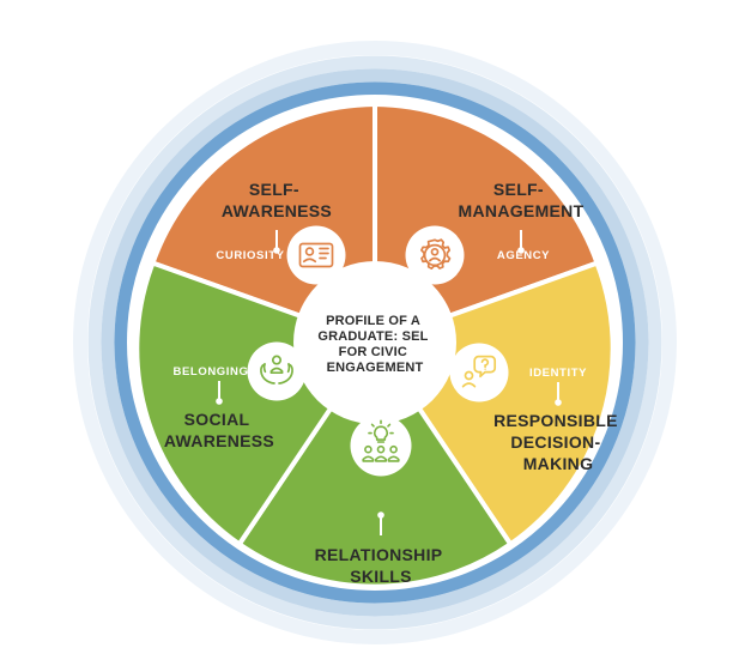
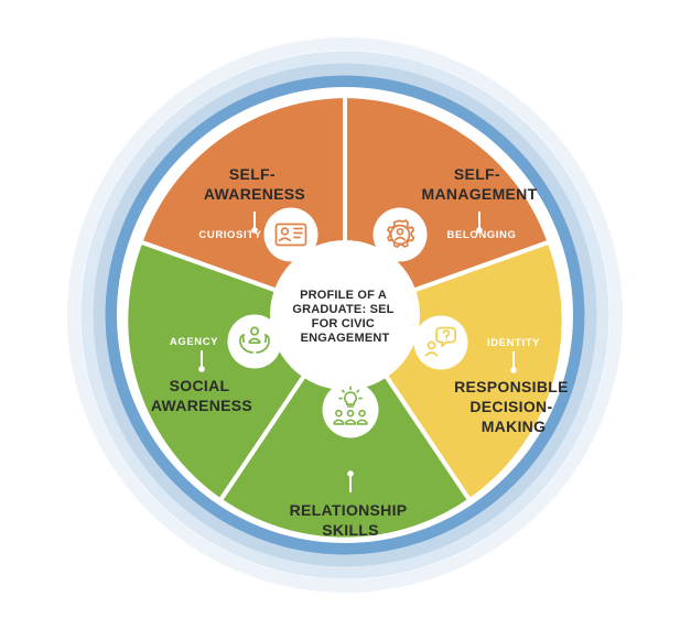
  PROFILE OF A GRADUATE: SEL FOR CIVIC ENGAGEMENT
  SELF- AWARENESS
  CURIOSITY
  SELF- MANAGEMENT
- AGENCY
+ BELONGING
  RESPONSIBLE DECISION- MAKING
  IDENTITY
  RELATIONSHIP SKILLS
  SOCIAL AWARENESS
- BELONGING
+ AGENCY
